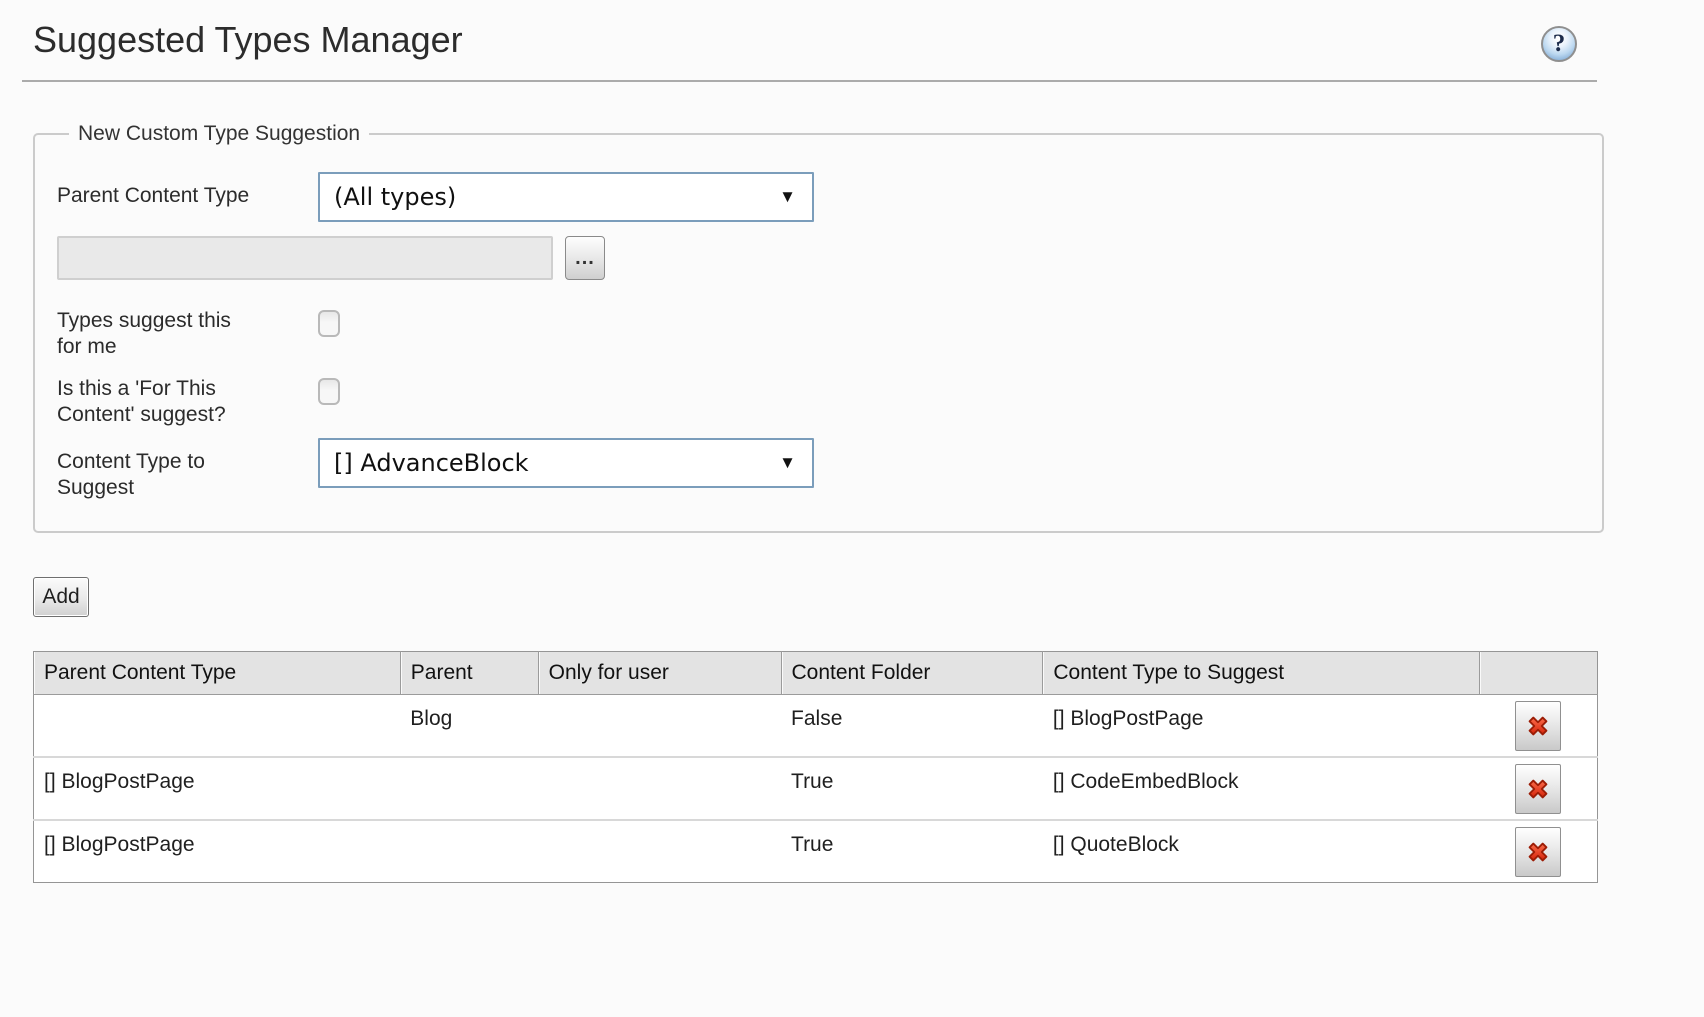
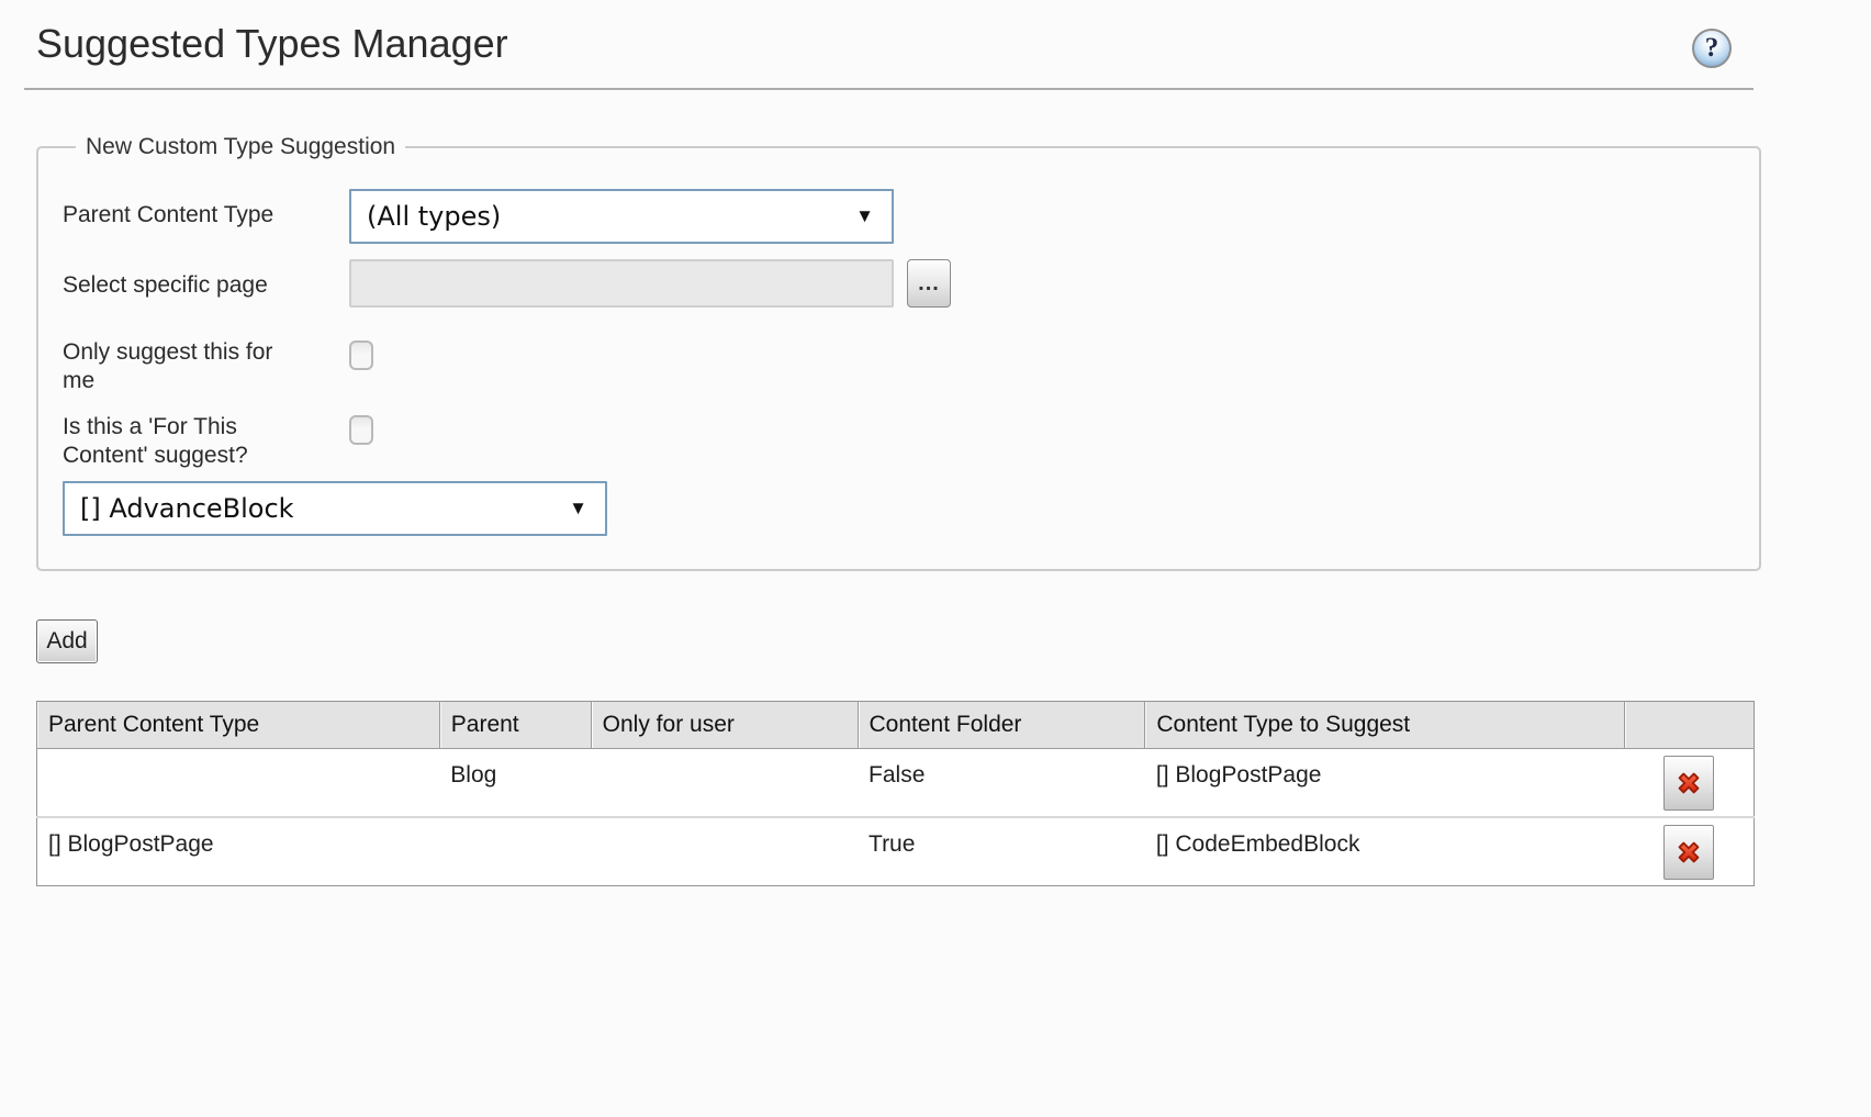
  Suggested Types Manager
  ?
  New Custom Type Suggestion
  Parent Content Type
  (All types)
  ▼
+ Select specific page
  ...
- Types suggest this for me
+ Only suggest this for me
  Is this a 'For This Content' suggest?
- Content Type to Suggest
  [] AdvanceBlock
  ▼
  Add
  Parent Content Type	Parent	Only for user	Content Folder	Content Type to Suggest
  	Blog		False	[] BlogPostPage
  [] BlogPostPage			True	[] CodeEmbedBlock
- [] BlogPostPage			True	[] QuoteBlock
